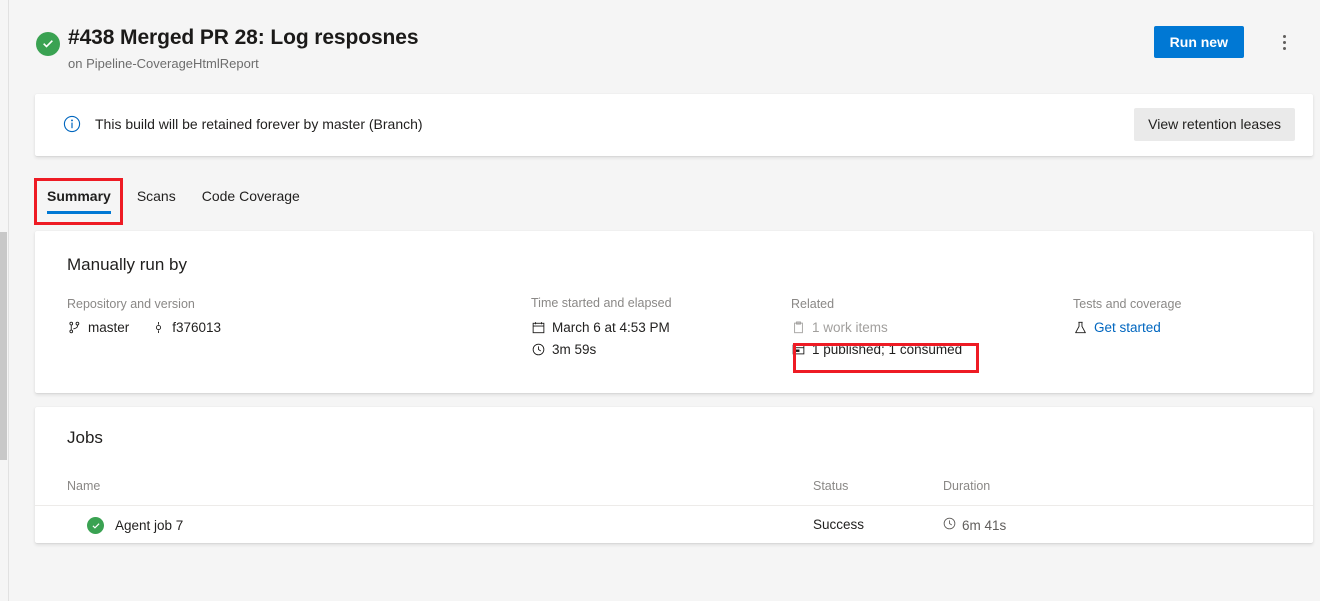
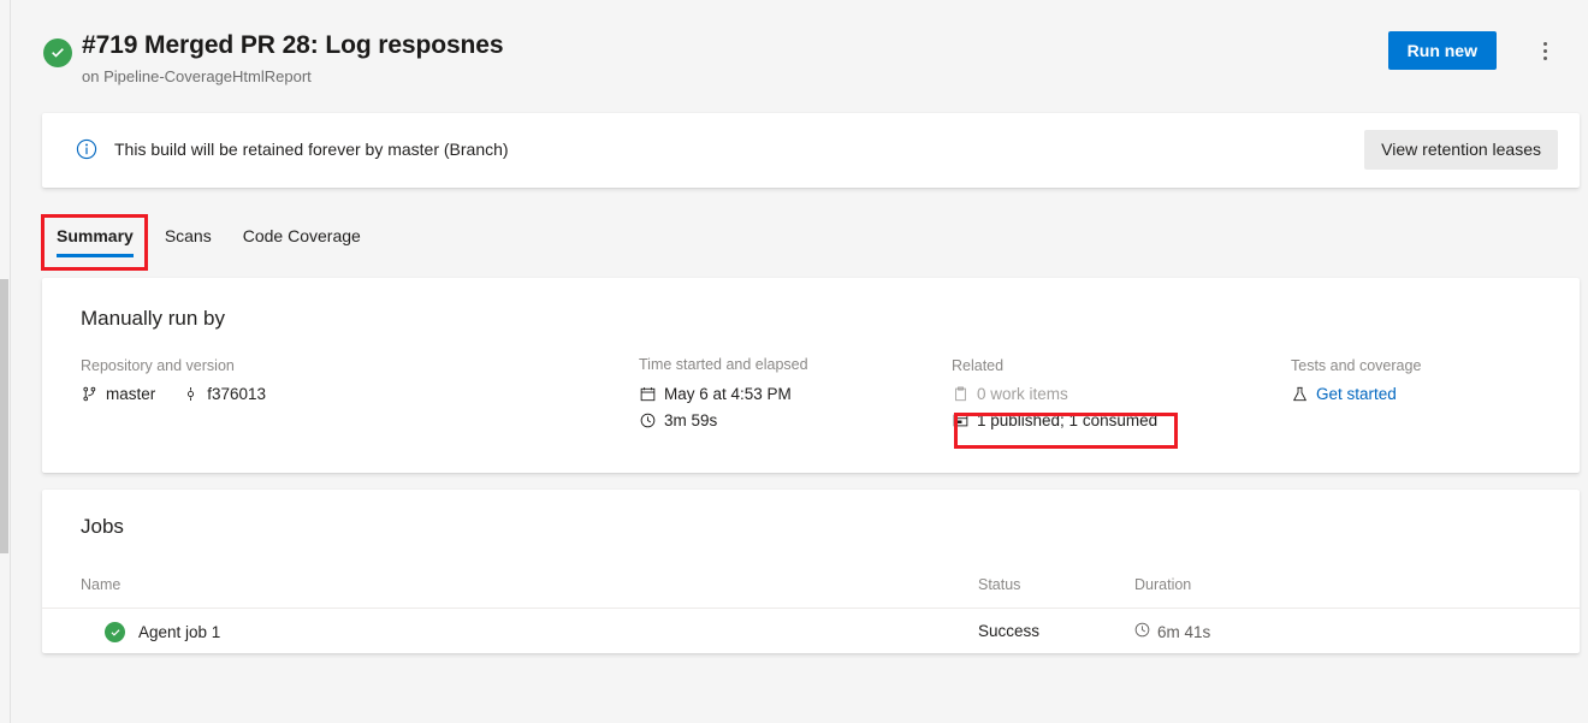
- #438 Merged PR 28: Log resposnes
+ #719 Merged PR 28: Log resposnes
  on Pipeline-CoverageHtmlReport
  Run new
  This build will be retained forever by master (Branch)
  View retention leases
  Summary
  Scans
  Code Coverage
  Manually run by
  Repository and version
  master
  f376013
  Time started and elapsed
- March 6 at 4:53 PM
+ May 6 at 4:53 PM
  3m 59s
  Related
- 1 work items
+ 0 work items
  1 published; 1 consumed
  Tests and coverage
  Get started
  Jobs
  Name
  Status
  Duration
- Agent job 7
+ Agent job 1
  Success
  6m 41s
